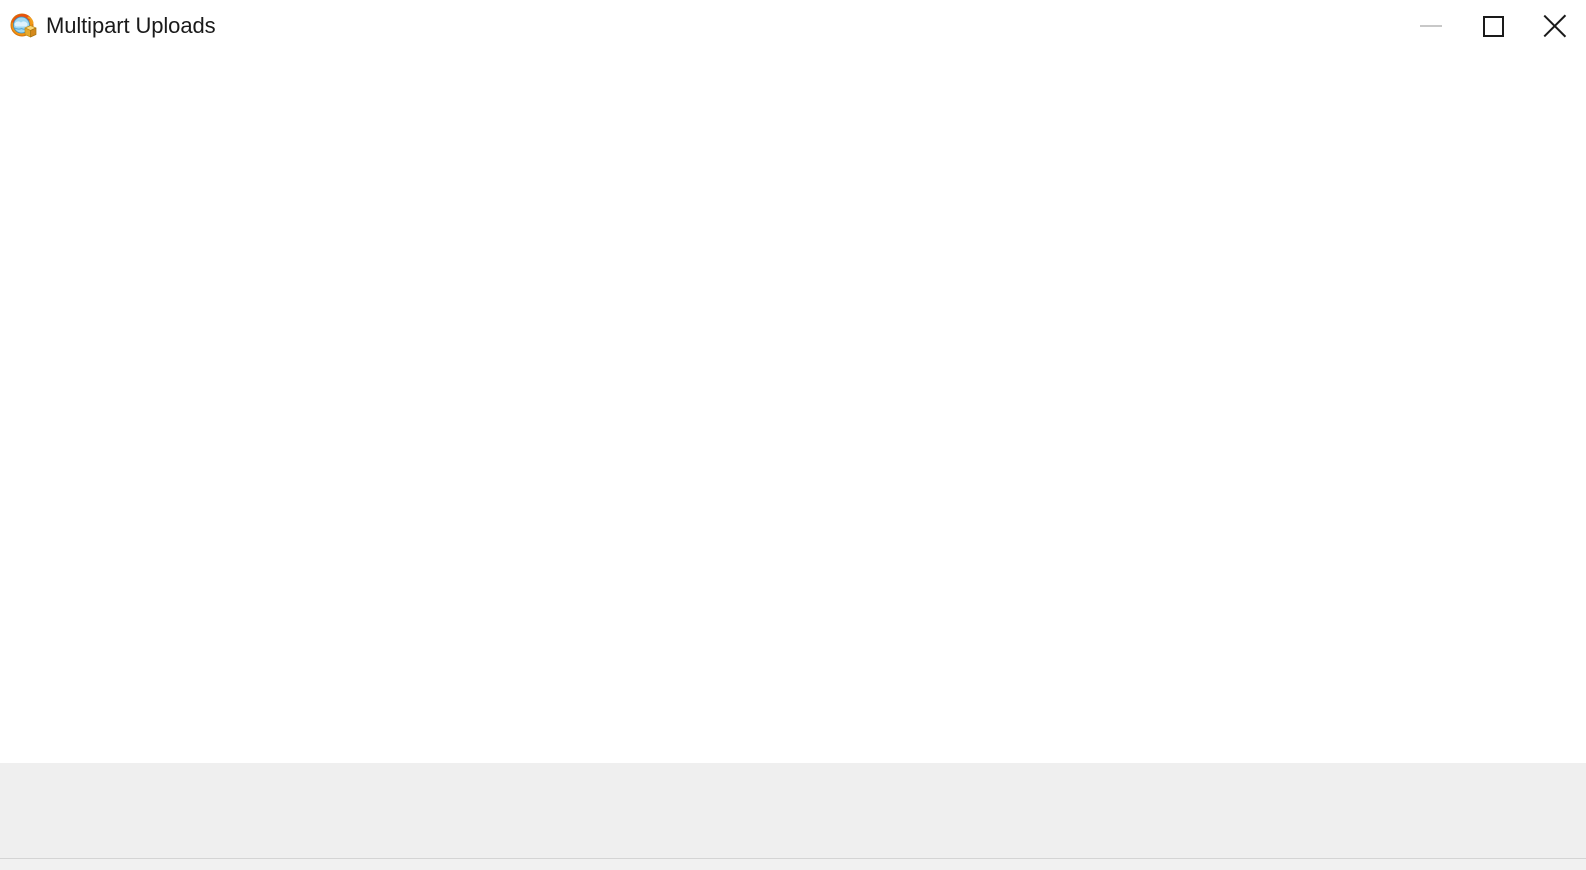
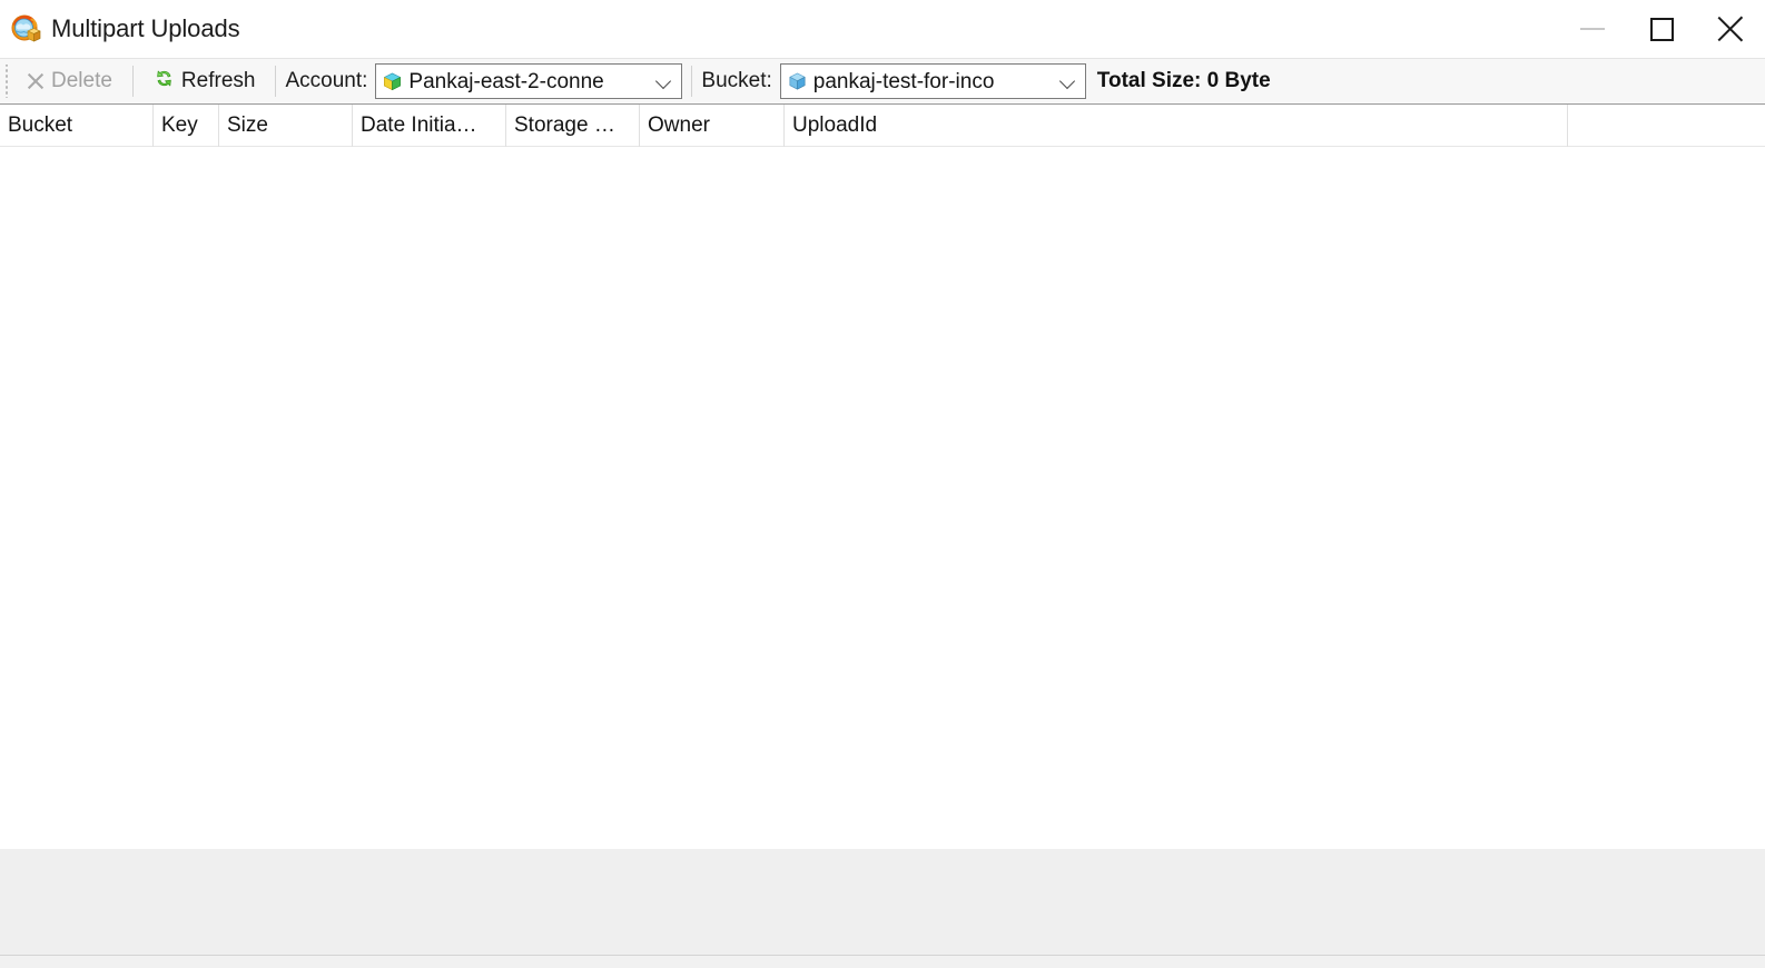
  Multipart Uploads
+ Delete
+ Refresh
+ Account:
+ Pankaj-east-2-conne
+ Bucket:
+ pankaj-test-for-inco
+ Total Size: 0 Byte
+ Bucket
+ Key
+ Size
+ Date Initia…
+ Storage …
+ Owner
+ UploadId
